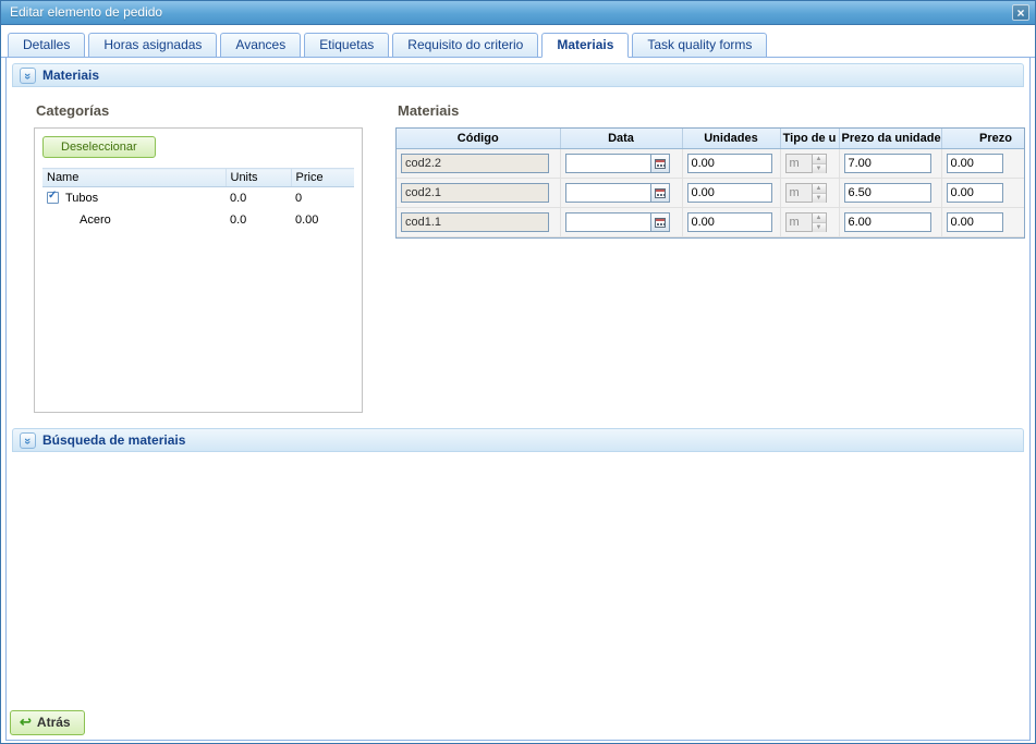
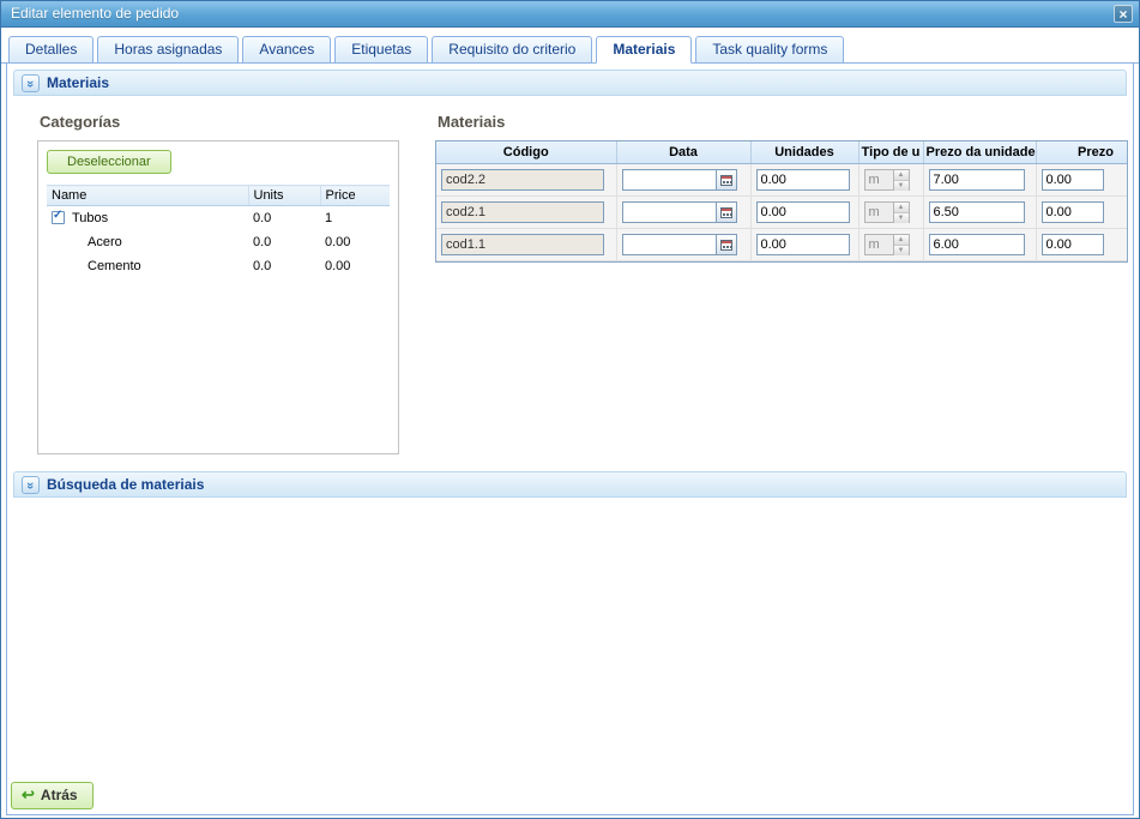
  Editar elemento de pedido
  ×
  Detalles
  Horas asignadas
  Avances
  Etiquetas
  Requisito do criterio
  Materiais
  Task quality forms
  Materiais
  Categorías
  Deseleccionar
  Name	Units	Price
- ✓ Tubos	0.0	0
+ ✓ Tubos	0.0	1
  Acero	0.0	0.00
+ Cemento	0.0	0.00
  Materiais
  Código	Data	Unidades	Tipo de u	Prezo da unidade	Prezo
  cod2.2		0.00	m	7.00	0.00
  cod2.1		0.00	m	6.50	0.00
  cod1.1		0.00	m	6.00	0.00
  Búsqueda de materiais
  ↩
  Atrás
